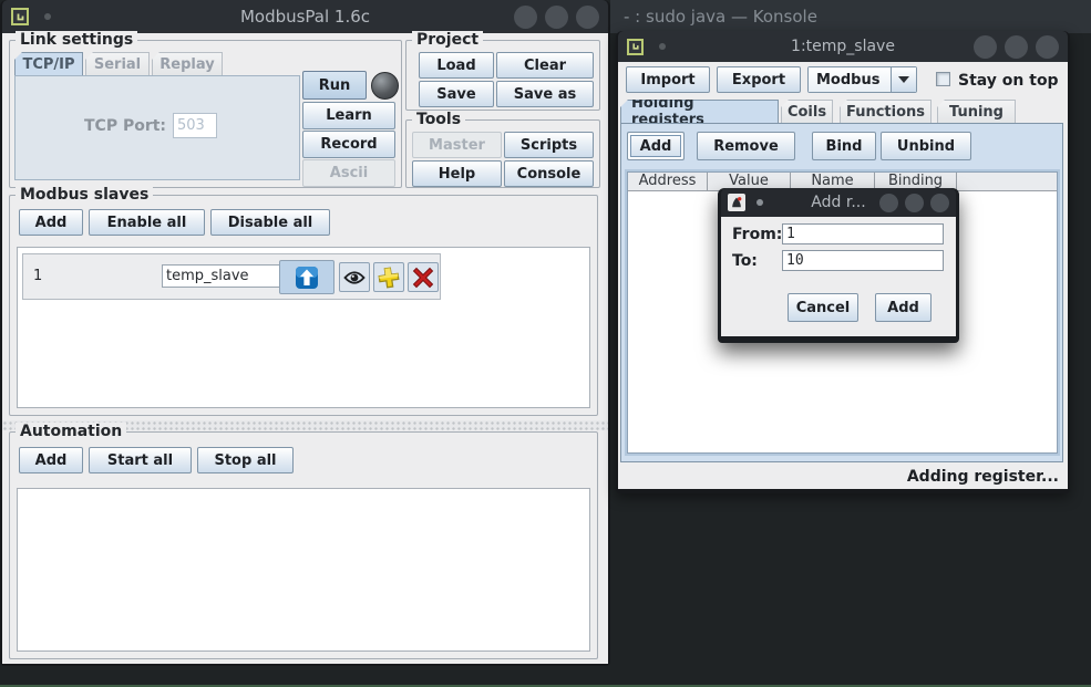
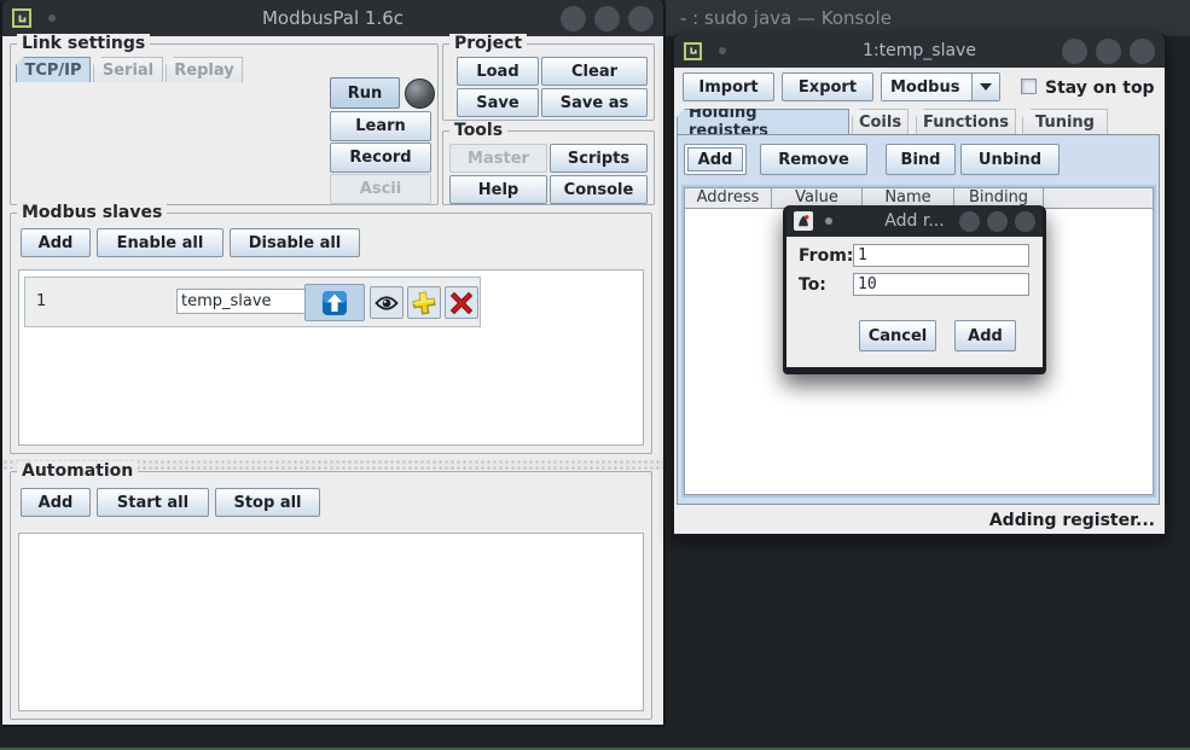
  - : sudo java — Konsole
  ModbusPal 1.6c
  Link settings
  TCP/IP
  Serial
  Replay
- TCP Port:
- 503
  Run
  Learn
  Record
  Ascii
  Project
  Load
  Clear
  Save
  Save as
  Tools
  Master
  Scripts
  Help
  Console
  Modbus slaves
  Add
  Enable all
  Disable all
  1
  temp_slave
  Automation
  Add
  Start all
  Stop all
  1:temp_slave
  Import
  Export
  Modbus
  Stay on top
  Holding registers
  Coils
  Functions
  Tuning
  Add
  Remove
  Bind
  Unbind
  Address
  Value
  Name
  Binding
  Adding register...
  Add r...
  From:
  1
  To:
  10
  Cancel
  Add
